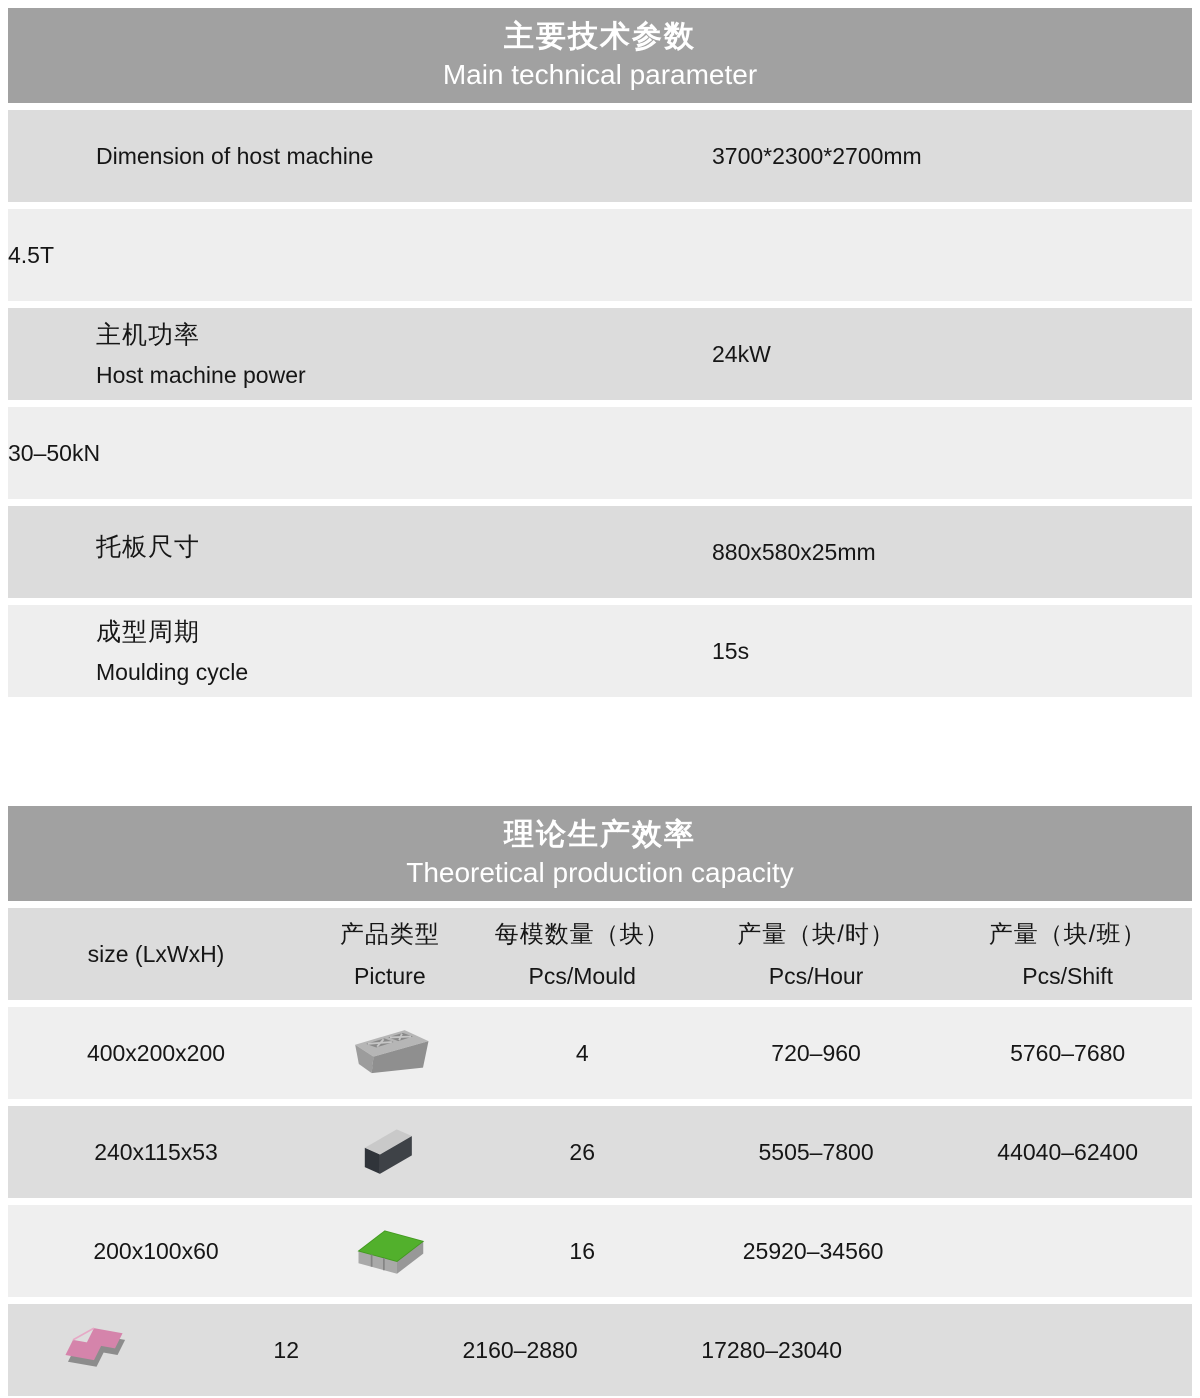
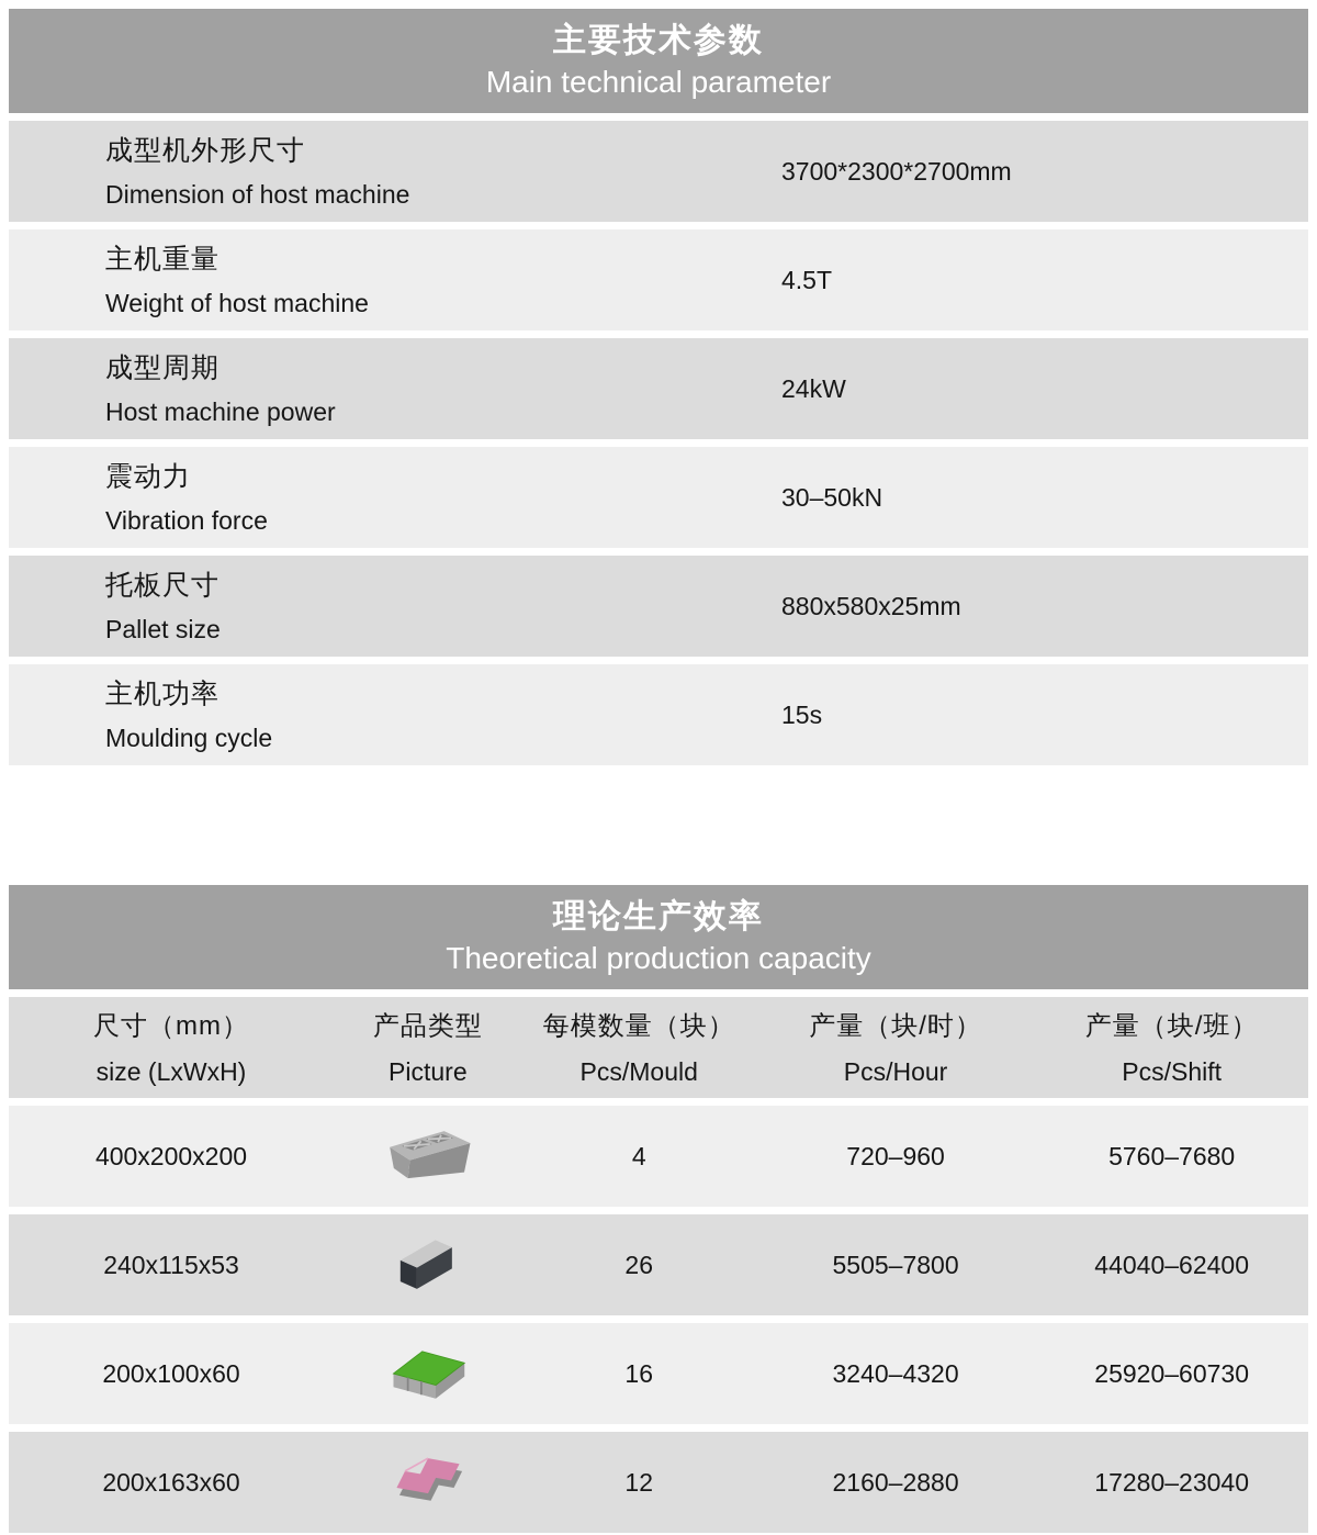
  主要技术参数
  Main technical parameter
+ 成型机外形尺寸
  Dimension of host machine
  3700*2300*2700mm
+ 主机重量
+ Weight of host machine
  4.5T
- 主机功率
+ 成型周期
  Host machine power
  24kW
+ 震动力
+ Vibration force
  30–50kN
  托板尺寸
+ Pallet size
  880x580x25mm
- 成型周期
+ 主机功率
  Moulding cycle
  15s
  理论生产效率
  Theoretical production capacity
+ 尺寸（mm）
  size (LxWxH)
  产品类型
  Picture
  每模数量（块）
  Pcs/Mould
  产量（块/时）
  Pcs/Hour
  产量（块/班）
  Pcs/Shift
  400x200x200
  4
  720–960
  5760–7680
  240x115x53
  26
  5505–7800
  44040–62400
  200x100x60
  16
+ 3240–4320
- 25920–34560
+ 25920–60730
+ 200x163x60
  12
  2160–2880
  17280–23040
